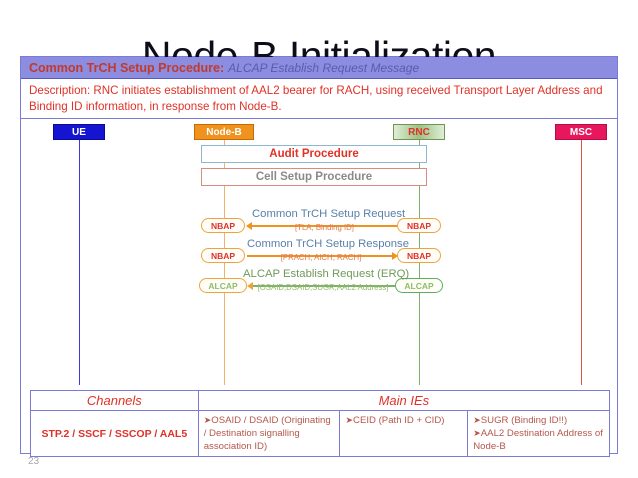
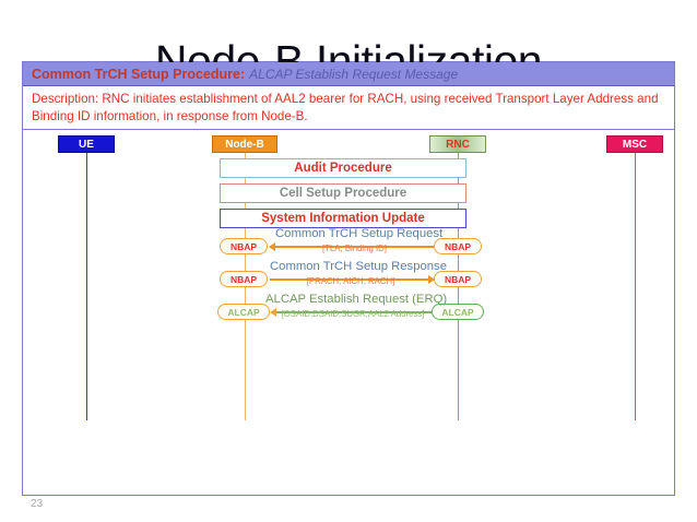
  Node-B Initialization
  Common TrCH Setup Procedure:
  ALCAP Establish Request Message
  Description: RNC initiates establishment of AAL2 bearer for RACH, using received Transport Layer Address and Binding ID information, in response from Node-B.
  UE
  Node-B
  RNC
  MSC
  Audit Procedure
  Cell Setup Procedure
+ System Information Update
  NBAP
  NBAP
  Common TrCH Setup Request
  [TLA, Binding ID]
  NBAP
  NBAP
  Common TrCH Setup Response
  [PRACH, AICH, RACH]
  ALCAP
  ALCAP
  ALCAP Establish Request (ERQ)
  [OSAID,DSAID,SUGR,AAL2 Address]
- Channels	Main IEs
- STP.2 / SSCF / SSCOP / AAL5	➤OSAID / DSAID (Originating / Destination signalling association ID)	➤CEID (Path ID + CID)	➤SUGR (Binding ID!!) ➤AAL2 Destination Address of Node-B
  23
